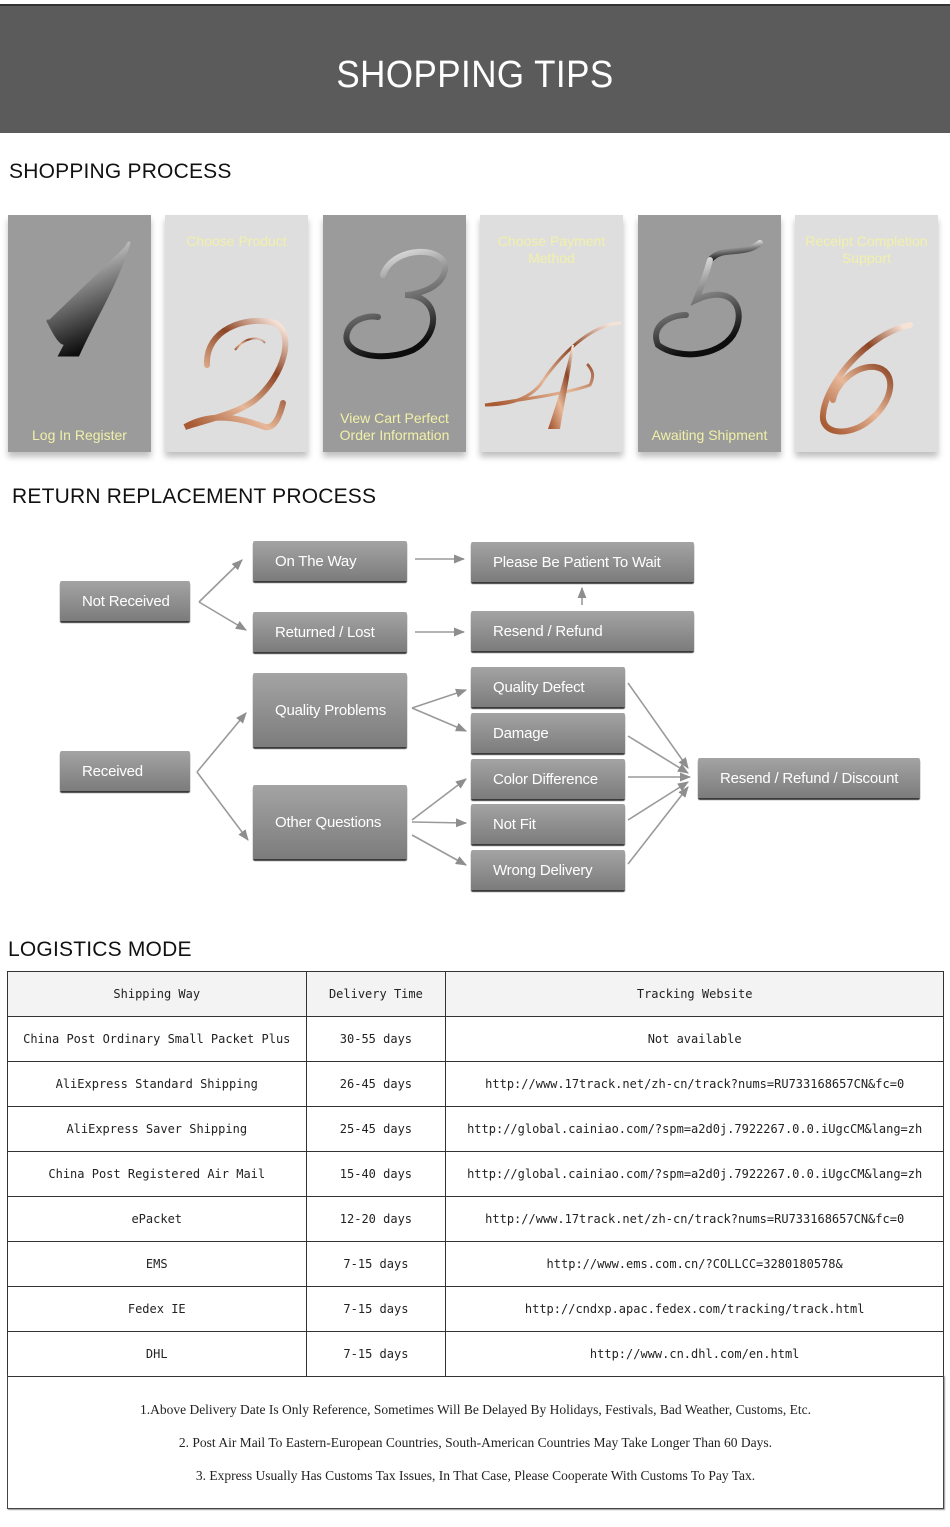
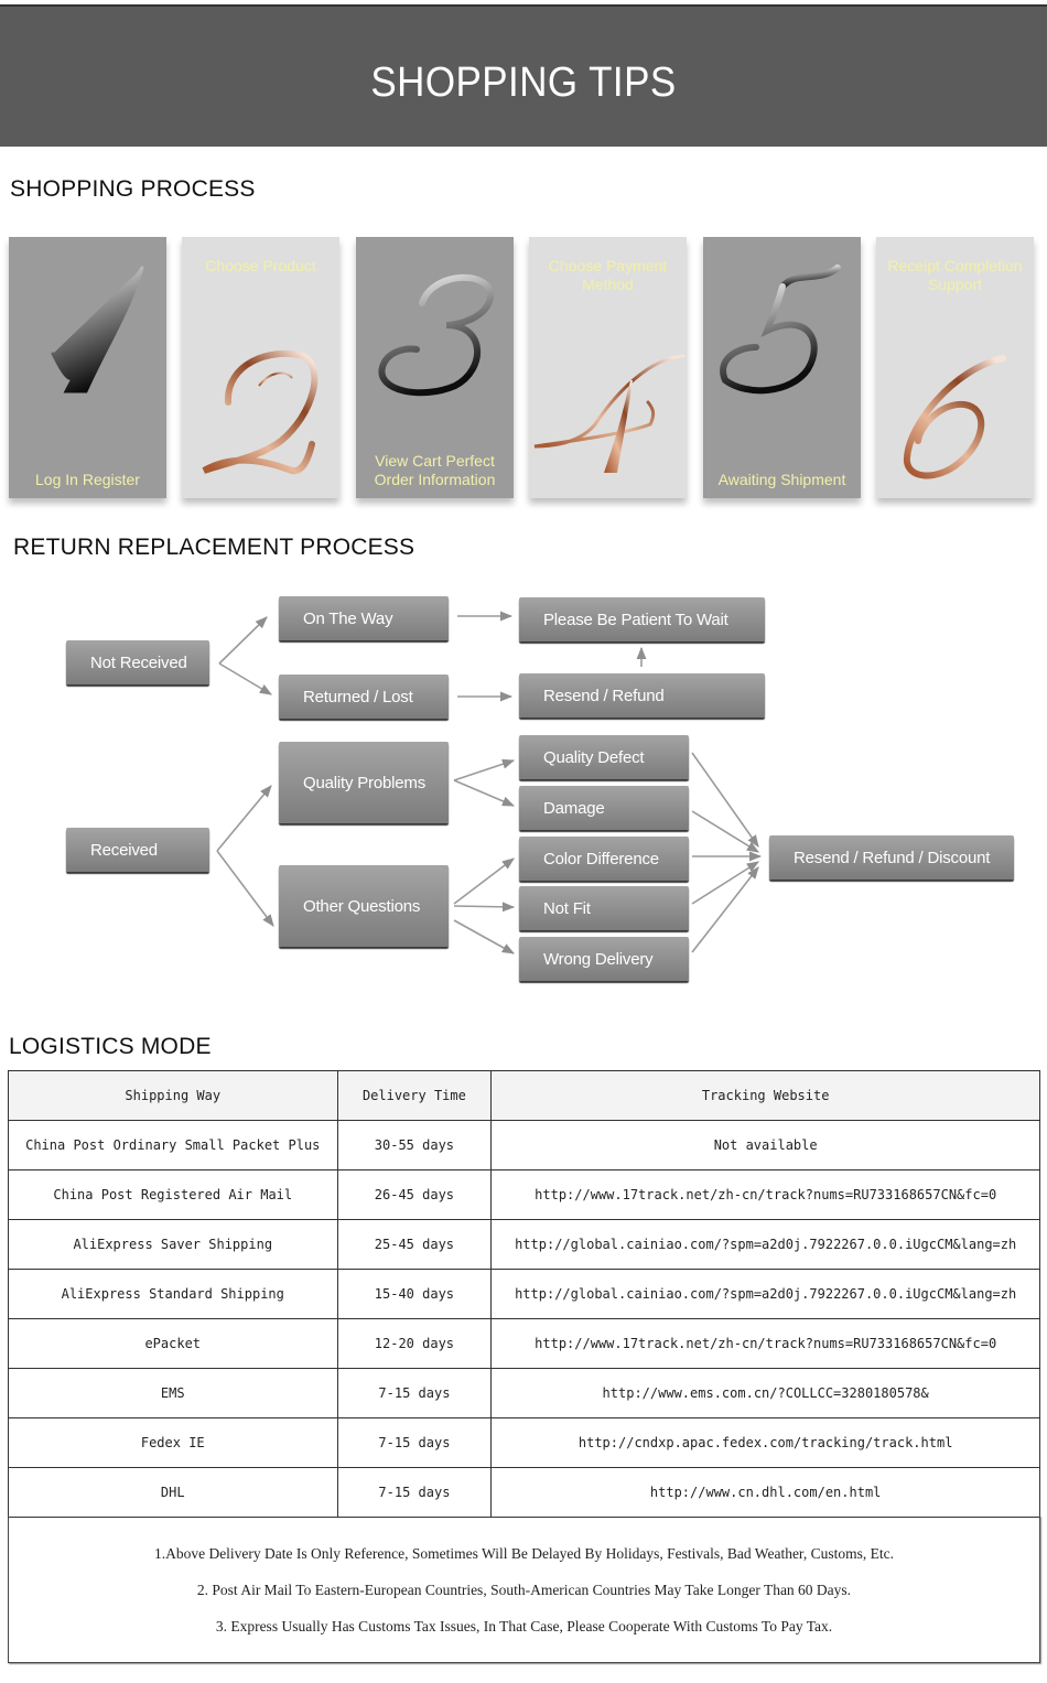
  SHOPPING TIPS
  SHOPPING PROCESS
  Log In Register
  Choose Product
  View Cart Perfect Order Information
  Choose Payment Method
  Awaiting Shipment
  Receipt Completion Support
  RETURN REPLACEMENT PROCESS
  Not Received
  On The Way
  Returned / Lost
  Please Be Patient To Wait
  Resend / Refund
  Received
  Quality Problems
  Other Questions
  Quality Defect
  Damage
  Color Difference
  Not Fit
  Wrong Delivery
  Resend / Refund / Discount
  LOGISTICS MODE
  Shipping Way	Delivery Time	Tracking Website
  China Post Ordinary Small Packet Plus	30-55 days	Not available
- AliExpress Standard Shipping	26-45 days	http://www.17track.net/zh-cn/track?nums=RU733168657CN&fc=0
+ China Post Registered Air Mail	26-45 days	http://www.17track.net/zh-cn/track?nums=RU733168657CN&fc=0
  AliExpress Saver Shipping	25-45 days	http://global.cainiao.com/?spm=a2d0j.7922267.0.0.iUgcCM&lang=zh
- China Post Registered Air Mail	15-40 days	http://global.cainiao.com/?spm=a2d0j.7922267.0.0.iUgcCM&lang=zh
+ AliExpress Standard Shipping	15-40 days	http://global.cainiao.com/?spm=a2d0j.7922267.0.0.iUgcCM&lang=zh
  ePacket	12-20 days	http://www.17track.net/zh-cn/track?nums=RU733168657CN&fc=0
  EMS	7-15 days	http://www.ems.com.cn/?COLLCC=3280180578&
  Fedex IE	7-15 days	http://cndxp.apac.fedex.com/tracking/track.html
  DHL	7-15 days	http://www.cn.dhl.com/en.html
  1.Above Delivery Date Is Only Reference, Sometimes Will Be Delayed By Holidays, Festivals, Bad Weather, Customs, Etc.
  2. Post Air Mail To Eastern-European Countries, South-American Countries May Take Longer Than 60 Days.
  3. Express Usually Has Customs Tax Issues, In That Case, Please Cooperate With Customs To Pay Tax.
